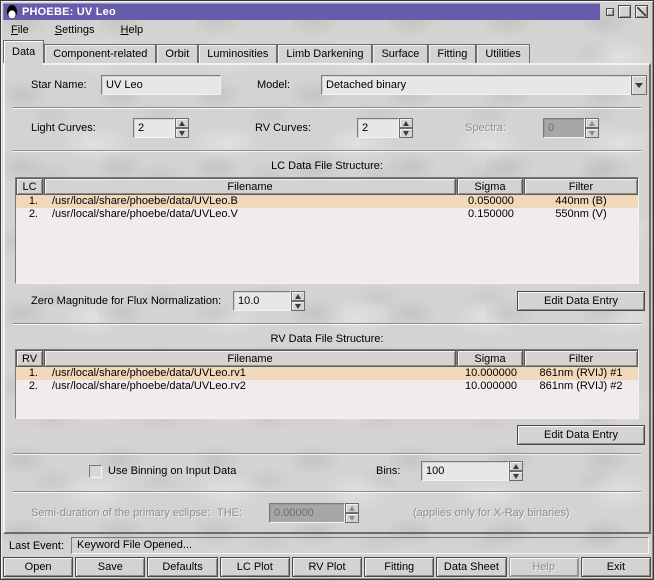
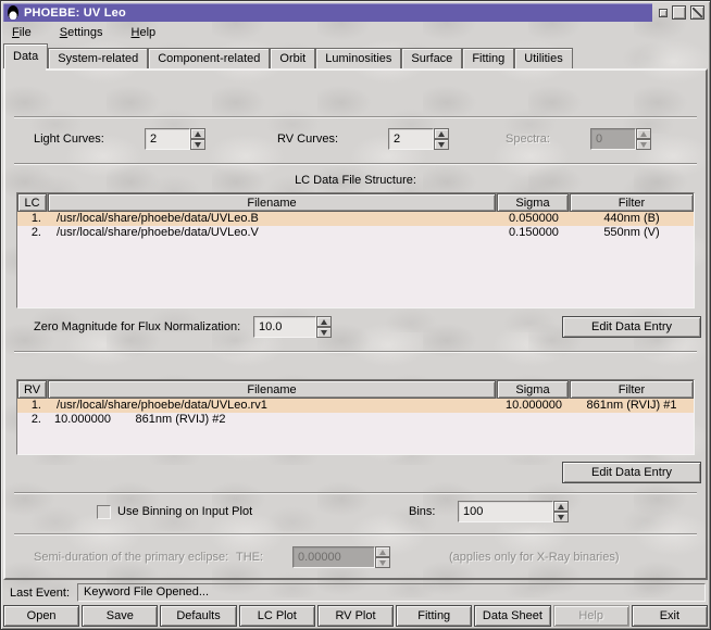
  PHOEBE: UV Leo
  File
  Settings
  Help
  Data
+ System-related
  Component-related
  Orbit
  Luminosities
- Limb Darkening
  Surface
  Fitting
  Utilities
- Star Name:
- UV Leo
- Model:
- Detached binary
  Light Curves:
  2
  RV Curves:
  2
  Spectra:
  0
  LC Data File Structure:
  LC
  Filename
  Sigma
  Filter
  1.
  /usr/local/share/phoebe/data/UVLeo.B
  0.050000
  440nm (B)
  2.
  /usr/local/share/phoebe/data/UVLeo.V
  0.150000
  550nm (V)
  Zero Magnitude for Flux Normalization:
  10.0
  Edit Data Entry
- RV Data File Structure:
  RV
  Filename
  Sigma
  Filter
  1.
  /usr/local/share/phoebe/data/UVLeo.rv1
  10.000000
  861nm (RVIJ) #1
  2.
- /usr/local/share/phoebe/data/UVLeo.rv2
  10.000000
  861nm (RVIJ) #2
  Edit Data Entry
- Use Binning on Input Data
+ Use Binning on Input Plot
  Bins:
  100
  Semi-duration of the primary eclipse:
  THE:
  0.00000
  (applies only for X-Ray binaries)
  Last Event:
  Keyword File Opened...
  Open
  Save
  Defaults
  LC Plot
  RV Plot
  Fitting
  Data Sheet
  Help
  Exit
